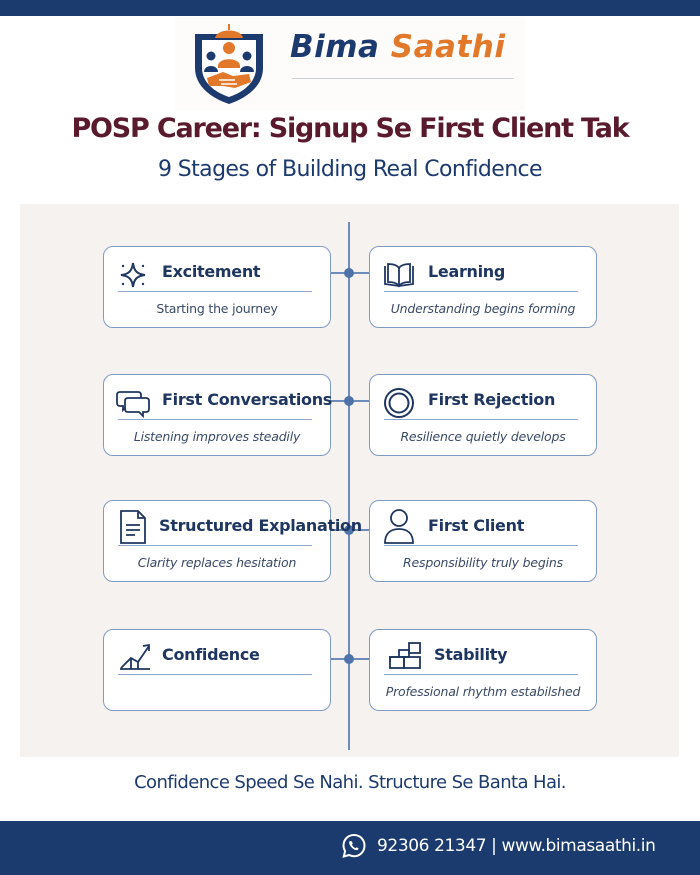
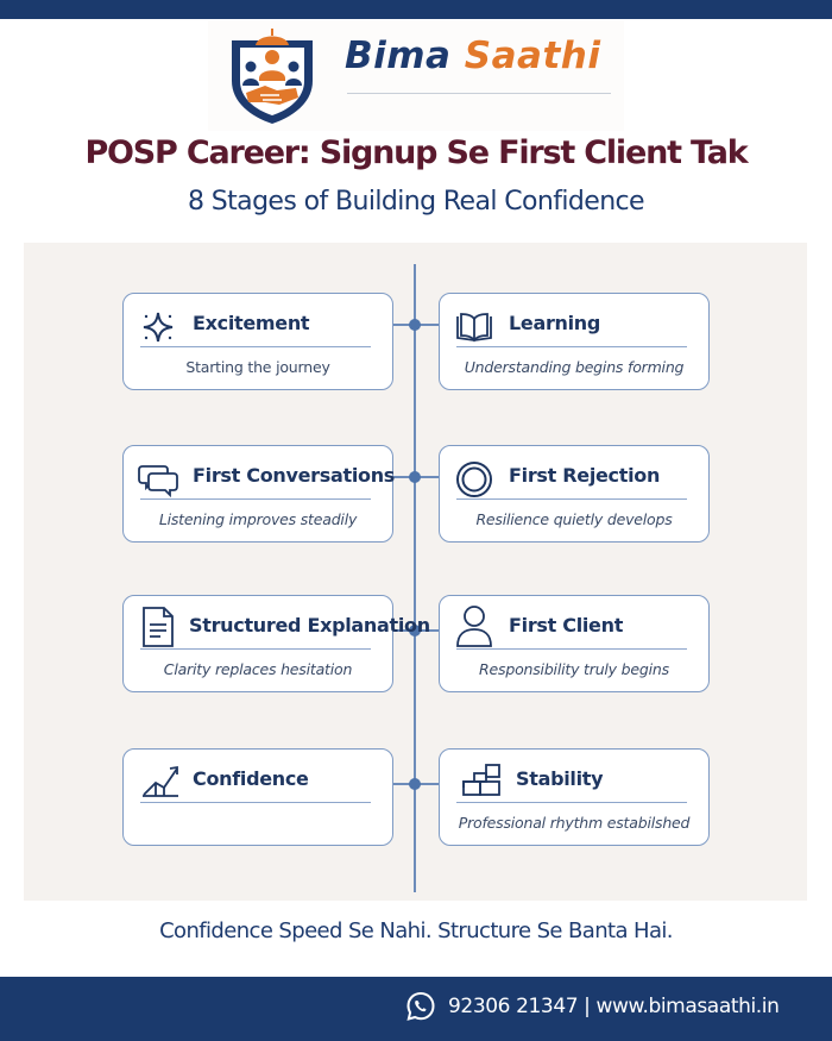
  Bima Saathi
  POSP Career: Signup Se First Client Tak
- 9 Stages of Building Real Confidence
+ 8 Stages of Building Real Confidence
  Excitement
  Starting the journey
  Learning
  Understanding begins forming
  First Conversations
  Listening improves steadily
  First Rejection
  Resilience quietly develops
  Structured Explanation
  Clarity replaces hesitation
  First Client
  Responsibility truly begins
  Confidence
  Stability
  Professional rhythm estabilshed
  Confidence Speed Se Nahi. Structure Se Banta Hai.
  92306 21347 | www.bimasaathi.in
